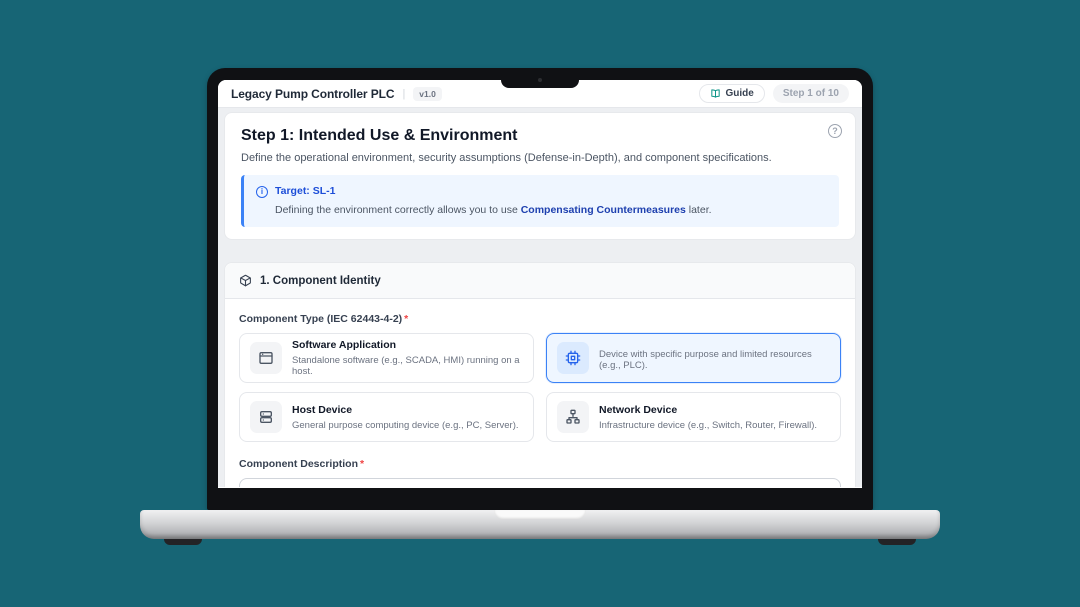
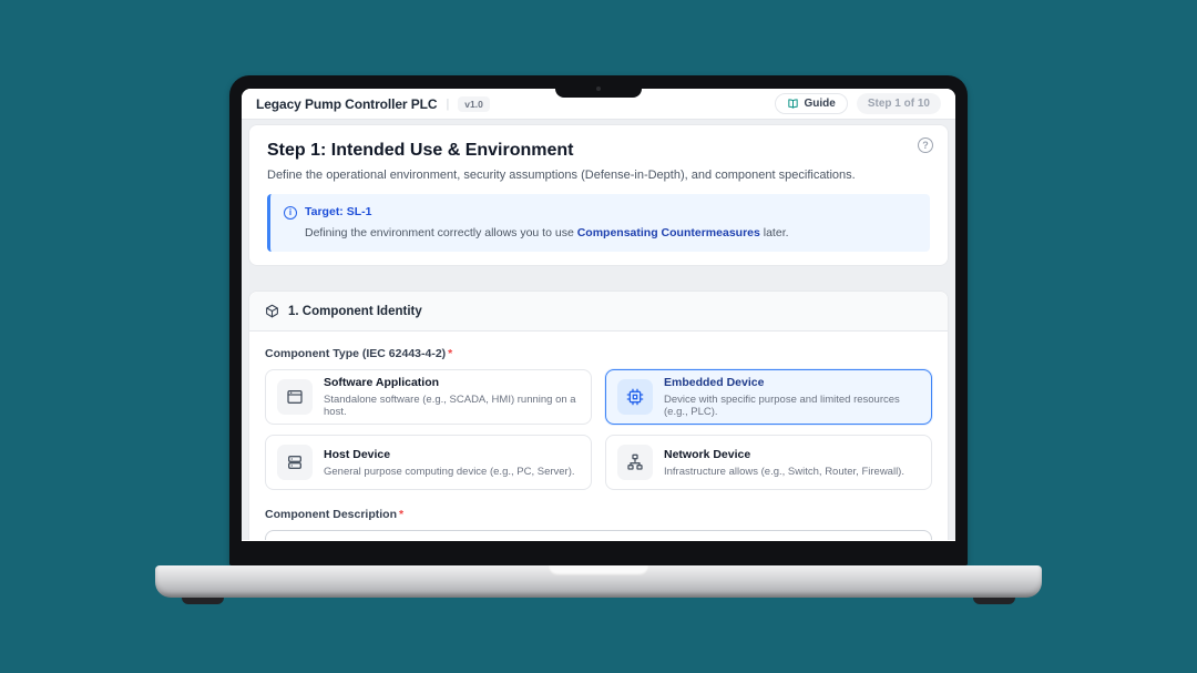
  Legacy Pump Controller PLC
  v1.0
  Guide
  Step 1 of 10
  Step 1: Intended Use & Environment
  ?
  Define the operational environment, security assumptions (Defense-in-Depth), and component specifications.
  i
  Target: SL-1
  Defining the environment correctly allows you to use Compensating Countermeasures later.
  1. Component Identity
  Component Type (IEC 62443-4-2) *
  Software Application
  Standalone software (e.g., SCADA, HMI) running on a host.
+ Embedded Device
  Device with specific purpose and limited resources (e.g., PLC).
  Host Device
  General purpose computing device (e.g., PC, Server).
  Network Device
- Infrastructure device (e.g., Switch, Router, Firewall).
+ Infrastructure allows (e.g., Switch, Router, Firewall).
  Component Description *
